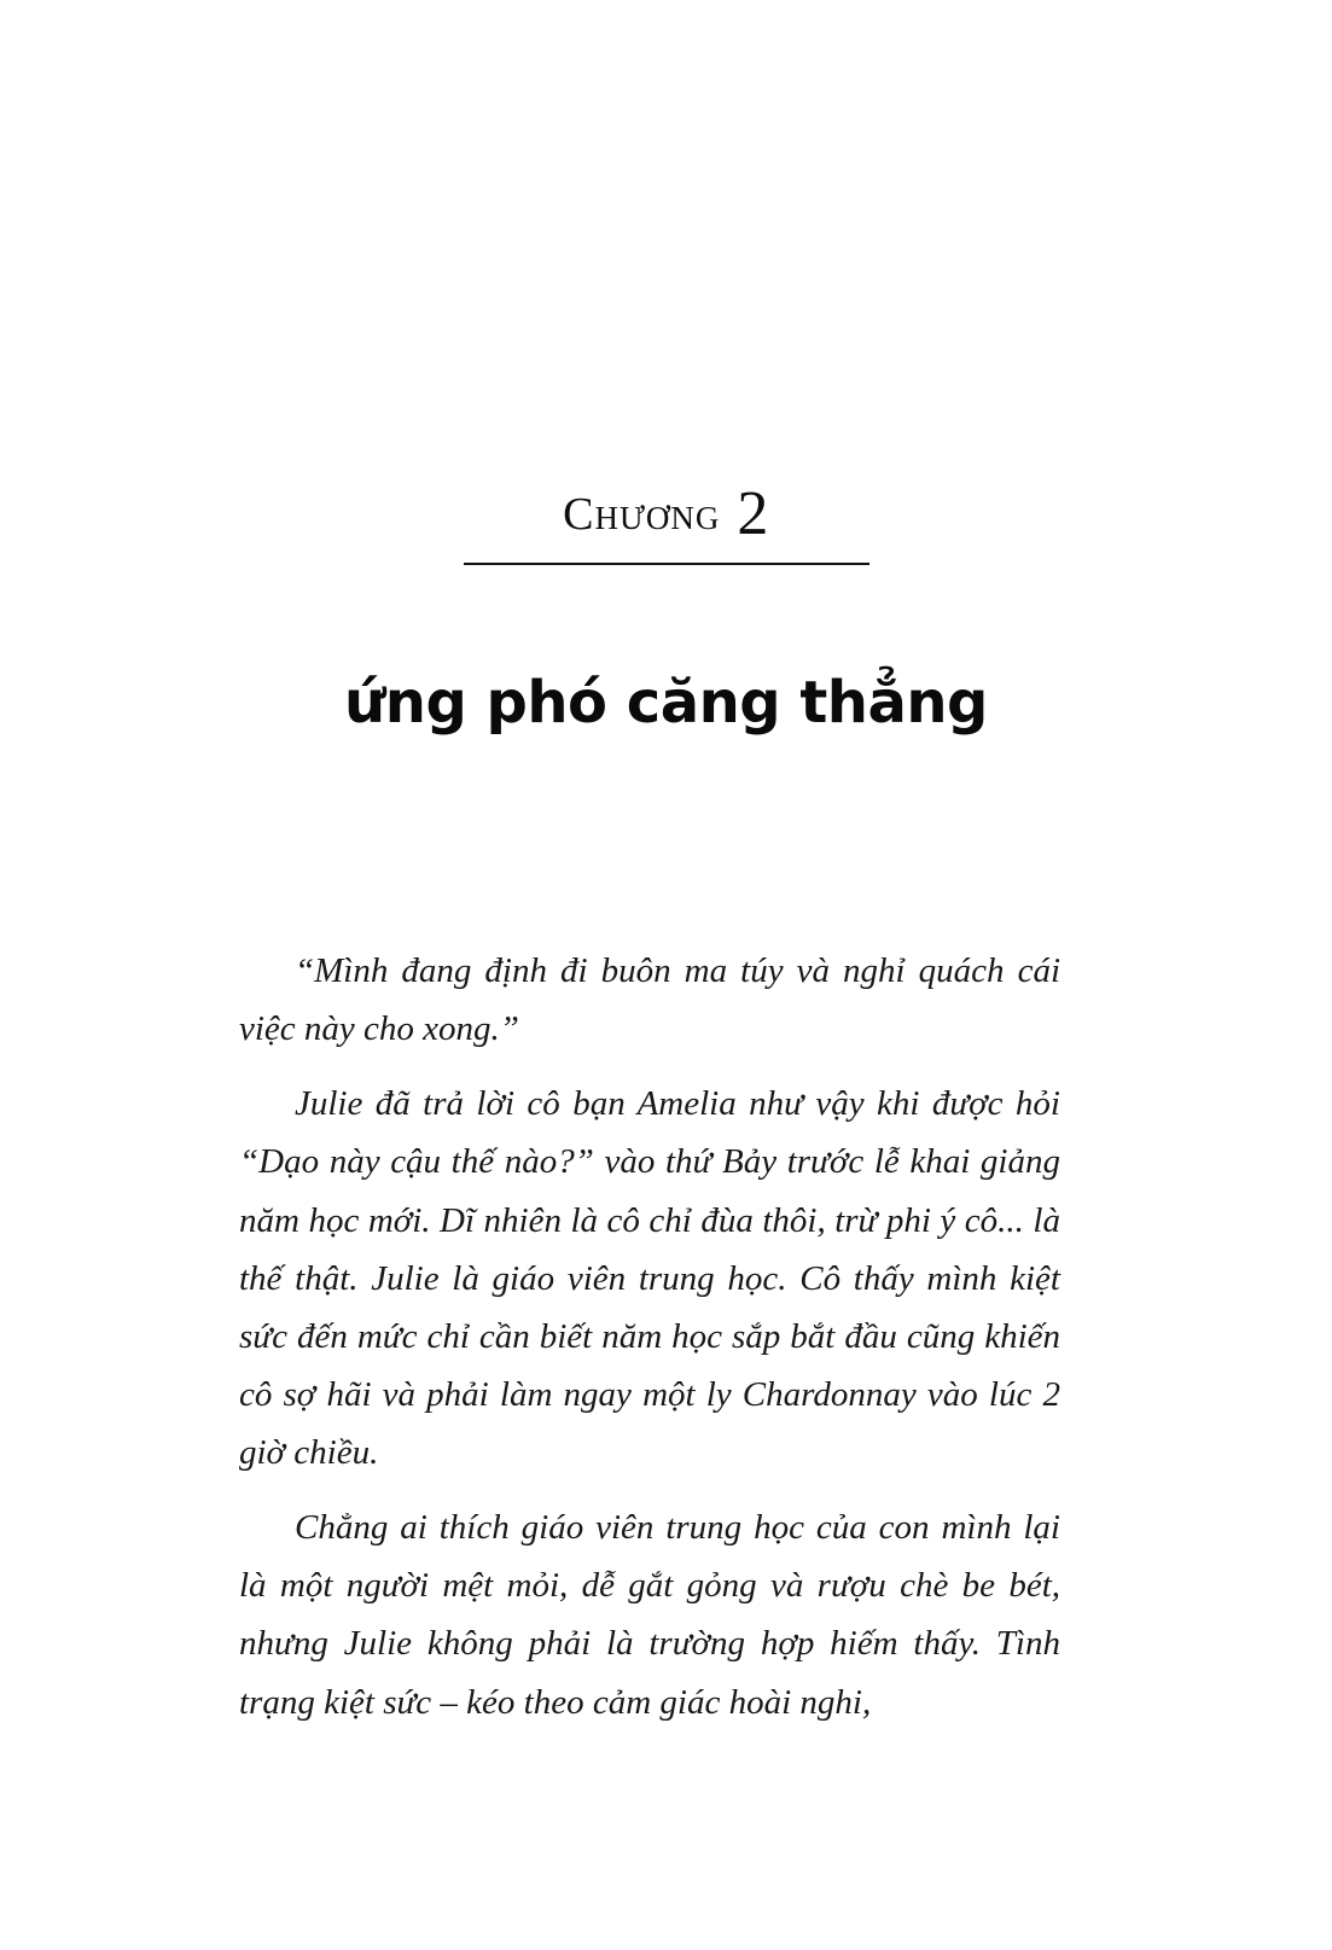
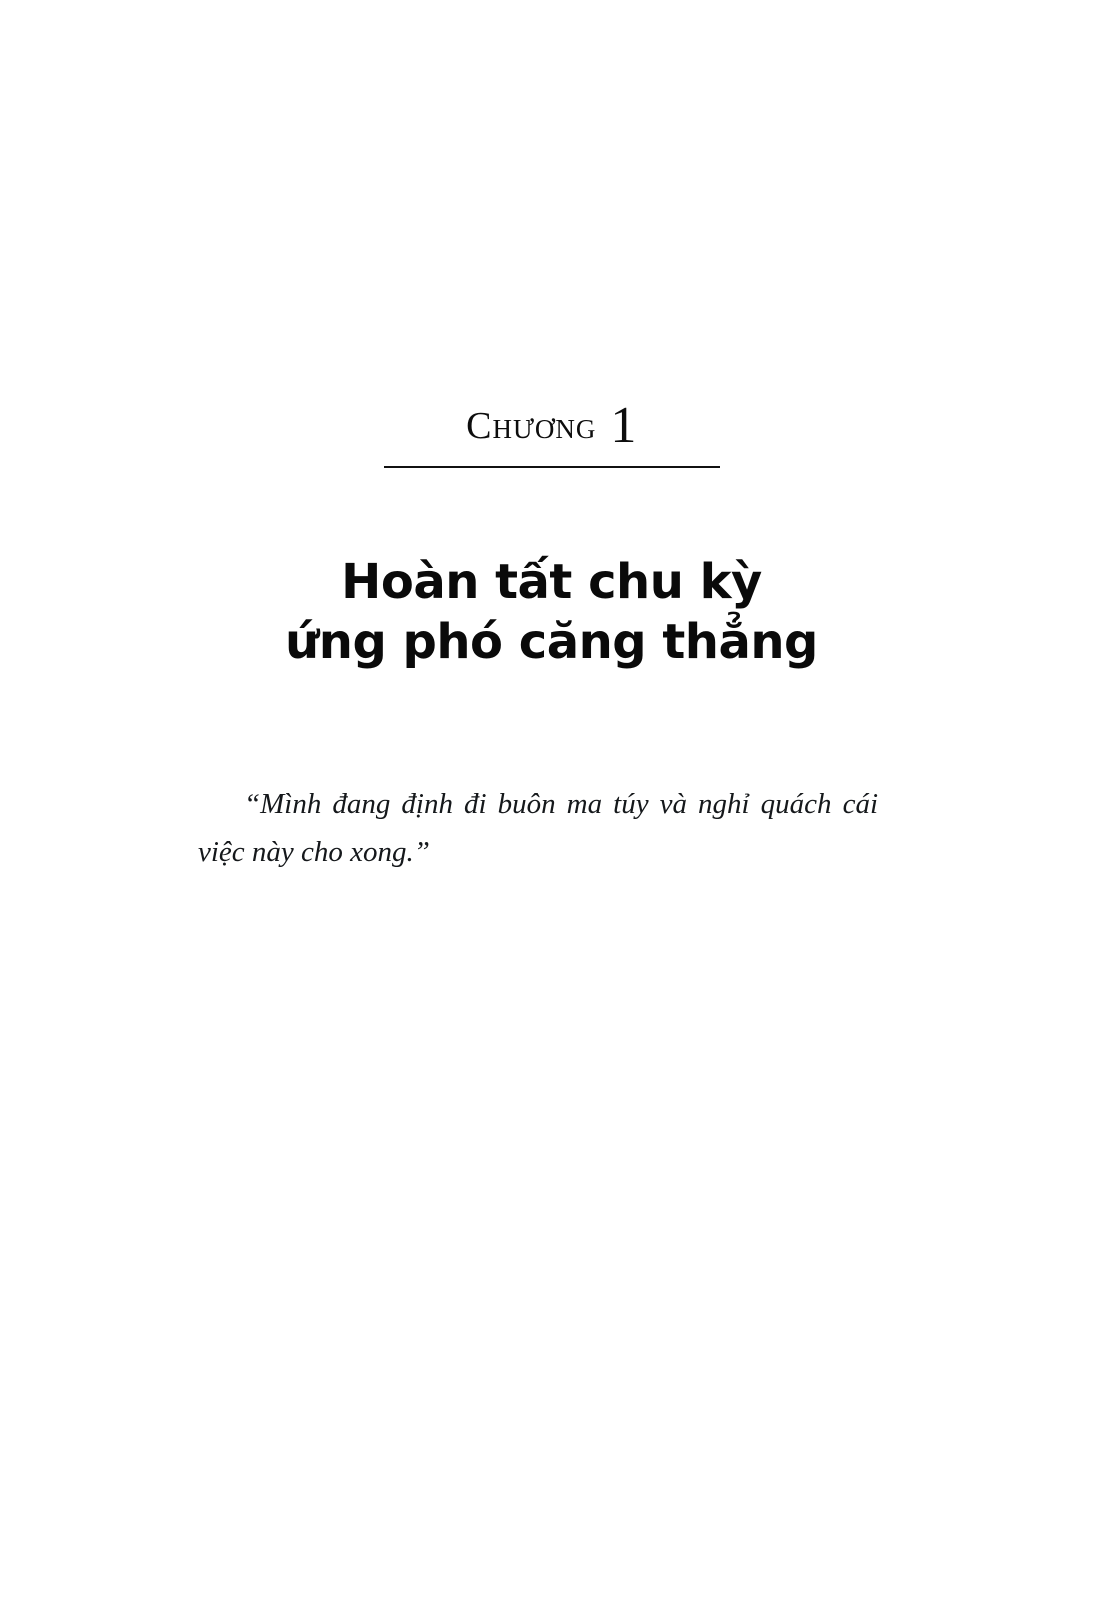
- Chương 2
+ Chương 1
+ Hoàn tất chu kỳ
  ứng phó căng thẳng
  “Mình đang định đi buôn ma túy và nghỉ quách cái việc này cho xong.”
- Julie đã trả lời cô bạn Amelia như vậy khi được hỏi “Dạo này cậu thế nào?” vào thứ Bảy trước lễ khai giảng năm học mới. Dĩ nhiên là cô chỉ đùa thôi, trừ phi ý cô... là thế thật. Julie là giáo viên trung học. Cô thấy mình kiệt sức đến mức chỉ cần biết năm học sắp bắt đầu cũng khiến cô sợ hãi và phải làm ngay một ly Chardonnay vào lúc 2 giờ chiều.
- Chẳng ai thích giáo viên trung học của con mình lại là một người mệt mỏi, dễ gắt gỏng và rượu chè be bét, nhưng Julie không phải là trường hợp hiếm thấy. Tình trạng kiệt sức – kéo theo cảm giác hoài nghi,
